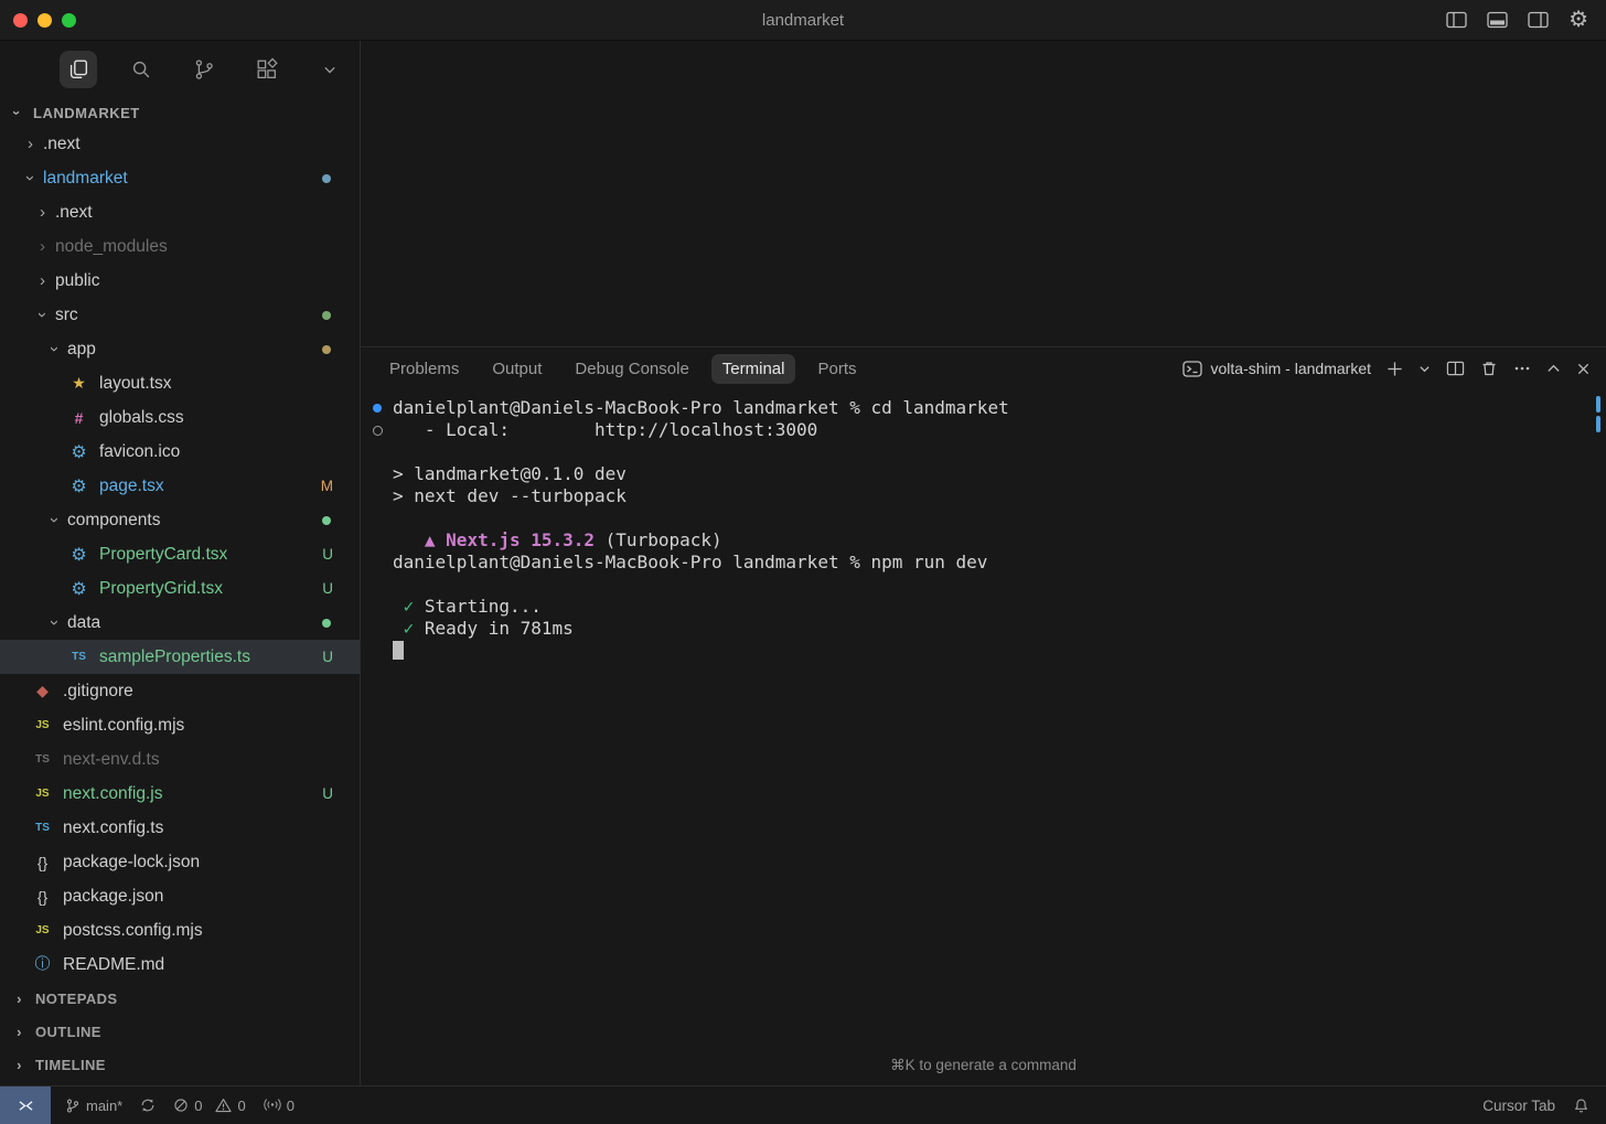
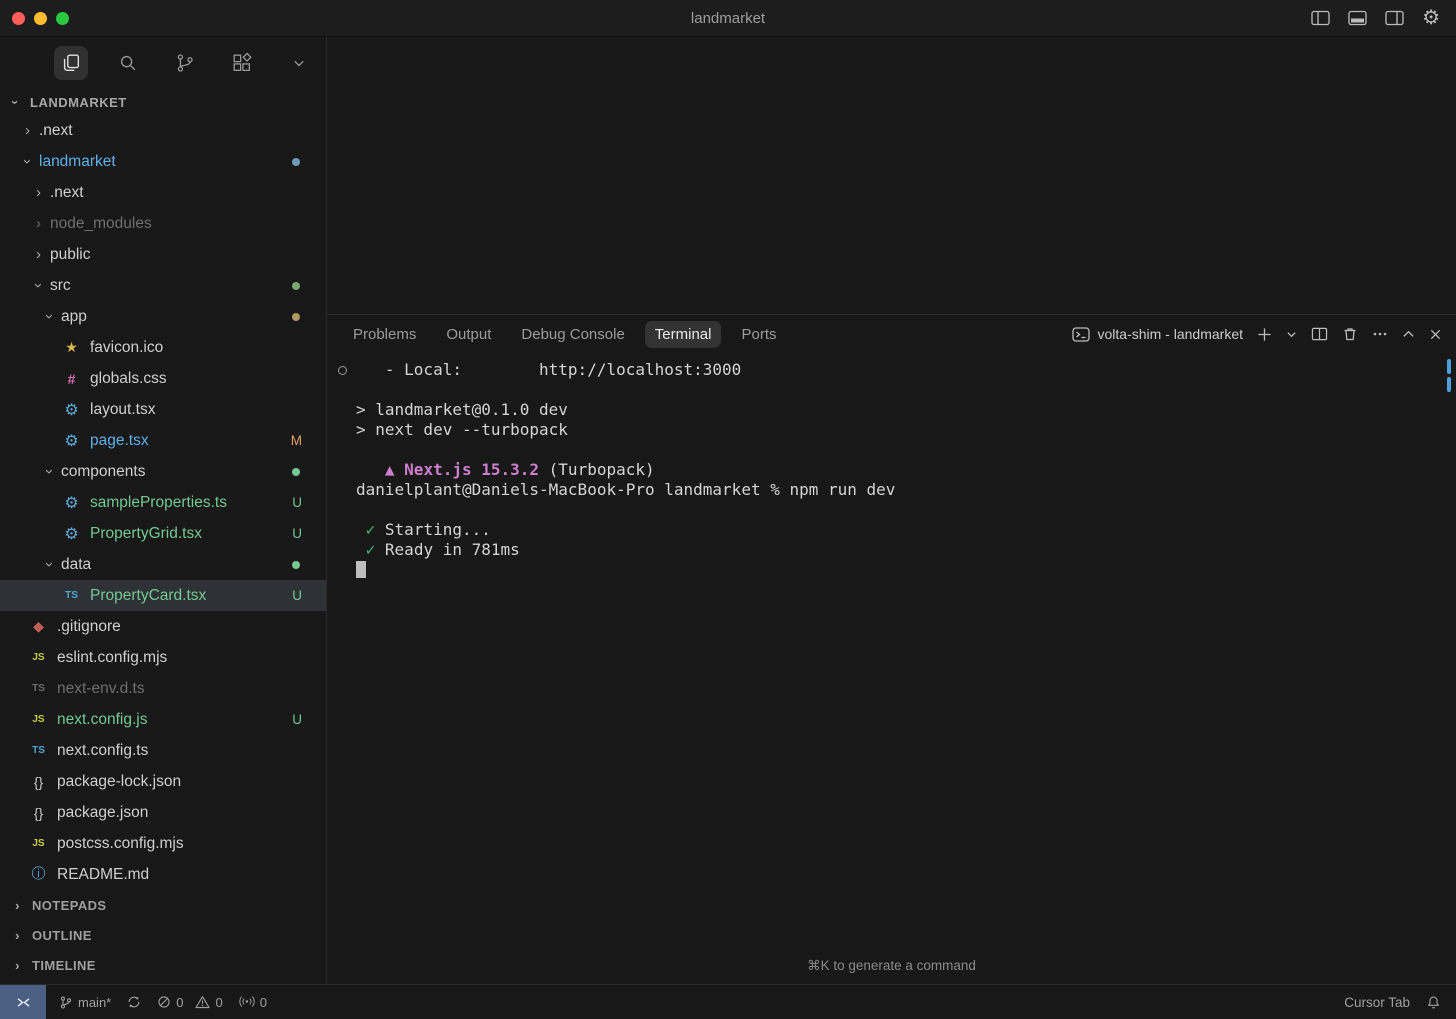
  landmarket
  ⚙
  LANDMARKET
  ›
  .next
  landmarket
  ›
  .next
  ›
  node_modules
  ›
  public
  src
  app
  ★
- layout.tsx
+ favicon.ico
  #
  globals.css
  ⚙
- favicon.ico
+ layout.tsx
  ⚙
  page.tsx
  M
  components
  ⚙
- PropertyCard.tsx
+ sampleProperties.ts
  U
  ⚙
  PropertyGrid.tsx
  U
  data
  TS
- sampleProperties.ts
+ PropertyCard.tsx
  U
  ◆
  .gitignore
  JS
  eslint.config.mjs
  TS
  next-env.d.ts
  JS
  next.config.js
  U
  TS
  next.config.ts
  {}
  package-lock.json
  {}
  package.json
  JS
  postcss.config.mjs
  ⓘ
  README.md
  ›
  NOTEPADS
  ›
  OUTLINE
  ›
  TIMELINE
  Problems
  Output
  Debug Console
  Terminal
  Ports
  volta-shim - landmarket
- danielplant@Daniels-MacBook-Pro landmarket % cd landmarket
  - Local: http://localhost:3000
  > landmarket@0.1.0 dev
  > next dev --turbopack
  ▲ Next.js 15.3.2 (Turbopack)
  danielplant@Daniels-MacBook-Pro landmarket % npm run dev
  ✓ Starting...
  ✓ Ready in 781ms
  ⌘K to generate a command
  main*
  0
  0
  0
  Cursor Tab
